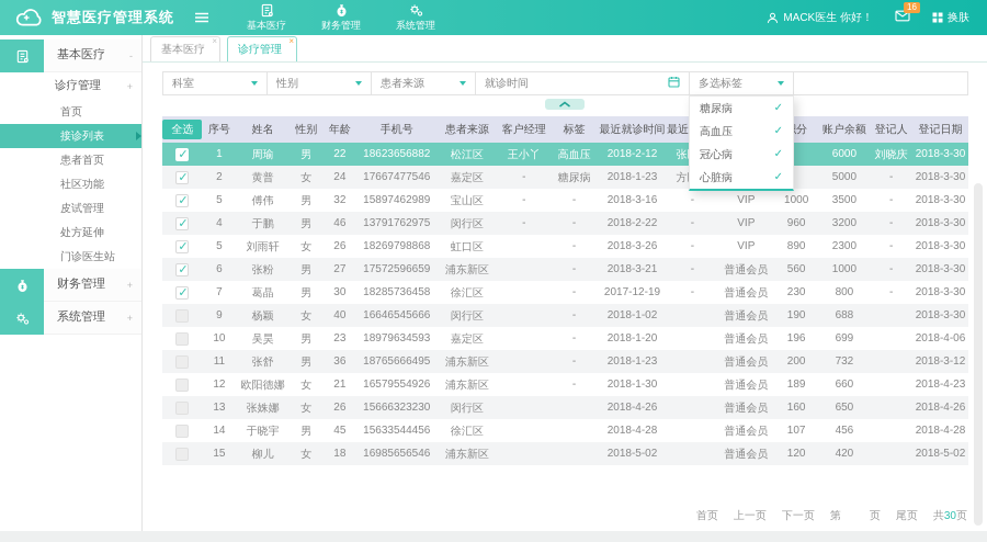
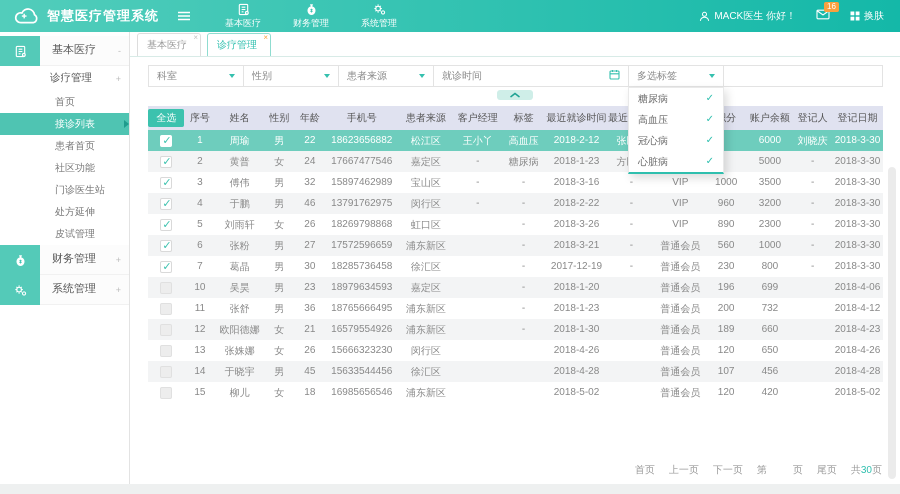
  智慧医疗管理系统
  基本医疗
  财务管理
  系统管理
  MACK医生 你好！
  16
  换肤
  基本医疗
  ×
  诊疗管理
  ×
  基本医疗
  -
  诊疗管理
  +
  首页
  接诊列表
  患者首页
  社区功能
- 皮试管理
+ 门诊医生站
  处方延伸
- 门诊医生站
+ 皮试管理
  财务管理
  +
  系统管理
  +
  科室
  性别
  患者来源
  就诊时间
  多选标签
  糖尿病
  ✓
  高血压
  ✓
  冠心病
  ✓
  心脏病
  ✓
  全选	序号	姓名	性别	年龄	手机号	患者来源	客户经理	标签	最近就诊时间	最近		分	账户余额	登记人	登记日期
  ✓	1	周瑜	男	22	18623656882	松江区	王小丫	高血压	2018-2-12	张			6000	刘晓庆	2018-3-30
  ✓	2	黄普	女	24	17667477546	嘉定区	-	糖尿病	2018-1-23	方			5000	-	2018-3-30
- ✓	5	傅伟	男	32	15897462989	宝山区	-	-	2018-3-16	-	VIP	1000	3500	-	2018-3-30
+ ✓	3	傅伟	男	32	15897462989	宝山区	-	-	2018-3-16	-	VIP	1000	3500	-	2018-3-30
  ✓	4	于鹏	男	46	13791762975	闵行区	-	-	2018-2-22	-	VIP	960	3200	-	2018-3-30
  ✓	5	刘雨轩	女	26	18269798868	虹口区		-	2018-3-26	-	VIP	890	2300	-	2018-3-30
  ✓	6	张粉	男	27	17572596659	浦东新区		-	2018-3-21	-	普通会员	560	1000	-	2018-3-30
  ✓	7	葛晶	男	30	18285736458	徐汇区		-	2017-12-19	-	普通会员	230	800	-	2018-3-30
- 	9	杨颖	女	40	16646545666	闵行区		-	2018-1-02		普通会员	190	688		2018-3-30
  	10	吴昊	男	23	18979634593	嘉定区		-	2018-1-20		普通会员	196	699		2018-4-06
- 	11	张舒	男	36	18765666495	浦东新区		-	2018-1-23		普通会员	200	732		2018-3-12
+ 	11	张舒	男	36	18765666495	浦东新区		-	2018-1-23		普通会员	200	732		2018-4-12
  	12	欧阳德娜	女	21	16579554926	浦东新区		-	2018-1-30		普通会员	189	660		2018-4-23
- 	13	张姝娜	女	26	15666323230	闵行区			2018-4-26		普通会员	160	650		2018-4-26
+ 	13	张姝娜	女	26	15666323230	闵行区			2018-4-26		普通会员	120	650		2018-4-26
  	14	于晓宇	男	45	15633544456	徐汇区			2018-4-28		普通会员	107	456		2018-4-28
  	15	柳儿	女	18	16985656546	浦东新区			2018-5-02		普通会员	120	420		2018-5-02
  首页
  上一页
  下一页
  第
  页
  尾页
  共30页
